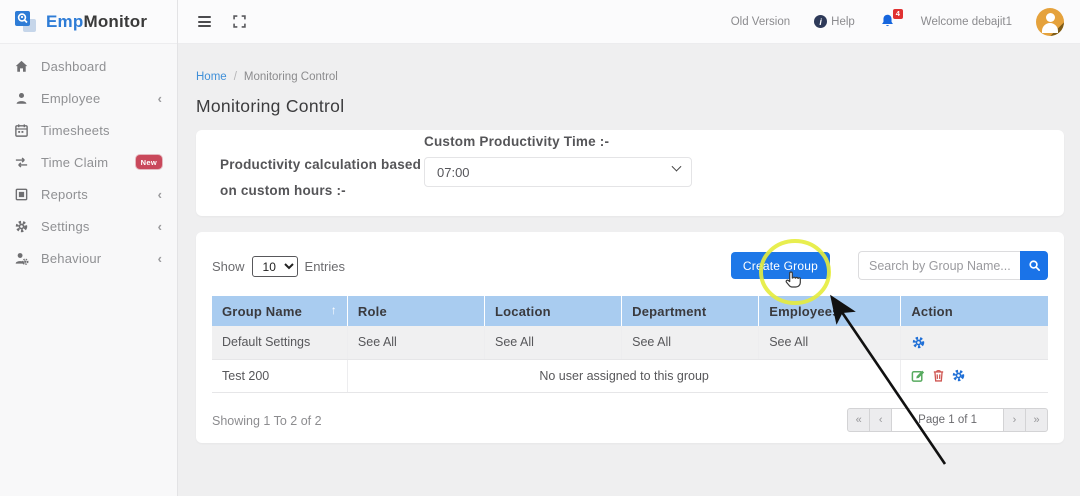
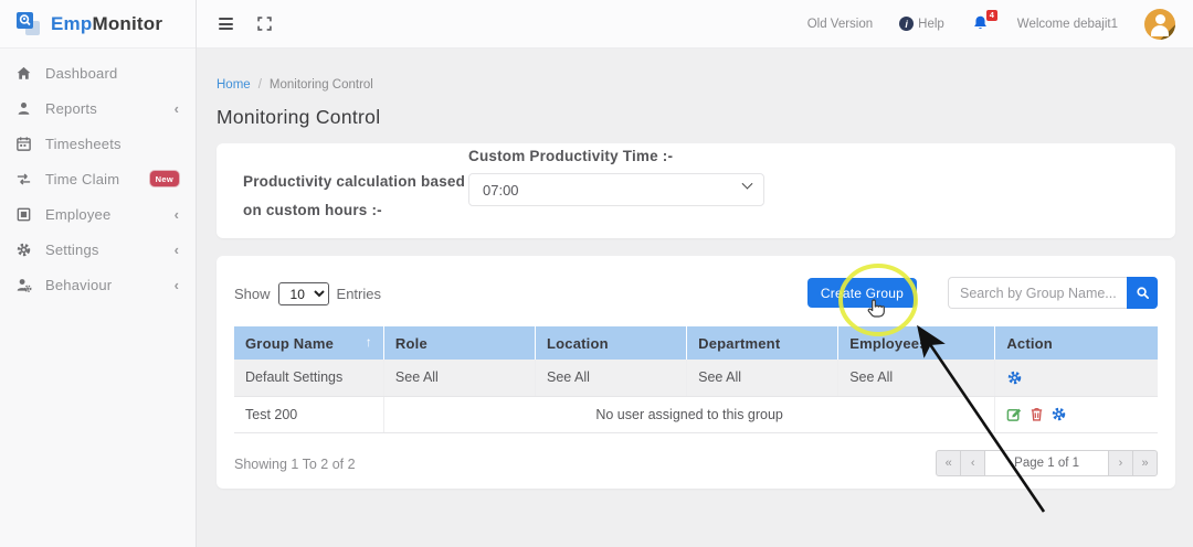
  EmpMonitor
  Dashboard
- Employee
+ Reports
  ‹
  Timesheets
  Time Claim
  New
- Reports
+ Employee
  ‹
  Settings
  ‹
  Behaviour
  ‹
  Old Version
  i
  Help
  4
  Welcome debajit1
  Home
  /
  Monitoring Control
  Monitoring Control
  Productivity calculation based on custom hours :-
  Custom Productivity Time :-
  07:00
  Show
  10
  Entries
  Create Group
  Search by Group Name...
  Group Name ↑	Role	Location	Department	Employees	Action
  Default Settings	See All	See All	See All	See All
  Test 200	No user assigned to this group
  Showing 1 To 2 of 2
  «
  ‹
  Page 1 of 1
  ›
  »
